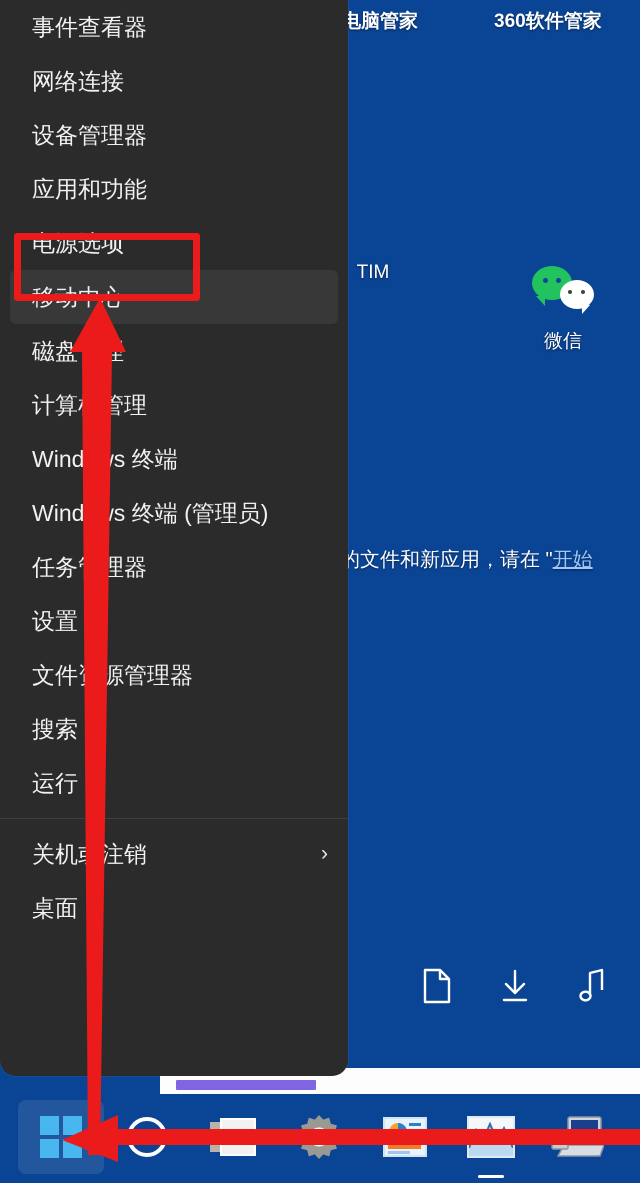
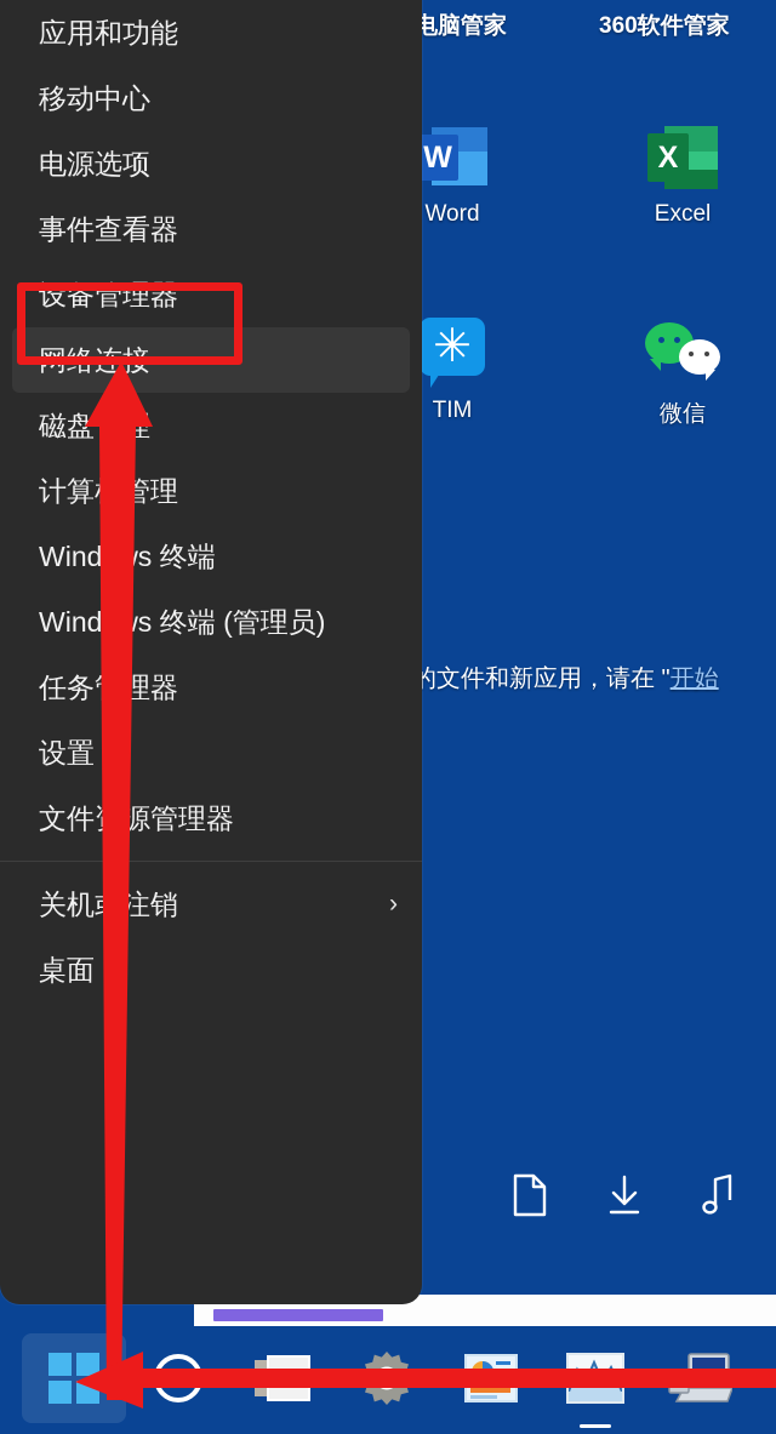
  电脑管家
  360软件管家
+ W
+ Word
+ X
+ Excel
+ ✳
  TIM
  微信
  的文件和新应用，请在 "开始
- 事件查看器
+ 应用和功能
- 网络连接
+ 移动中心
- 设备管理器
+ 电源选项
- 应用和功能
+ 事件查看器
- 电源选项
+ 设备管理器
- 移动中心
+ 网络连接
  计算管理
  Winds 终端
  Winds 终端 (管理员)
  任务理器
  设置
  文件源管理器
- 搜索
- 运行
  关机注销
  ›
  桌面
